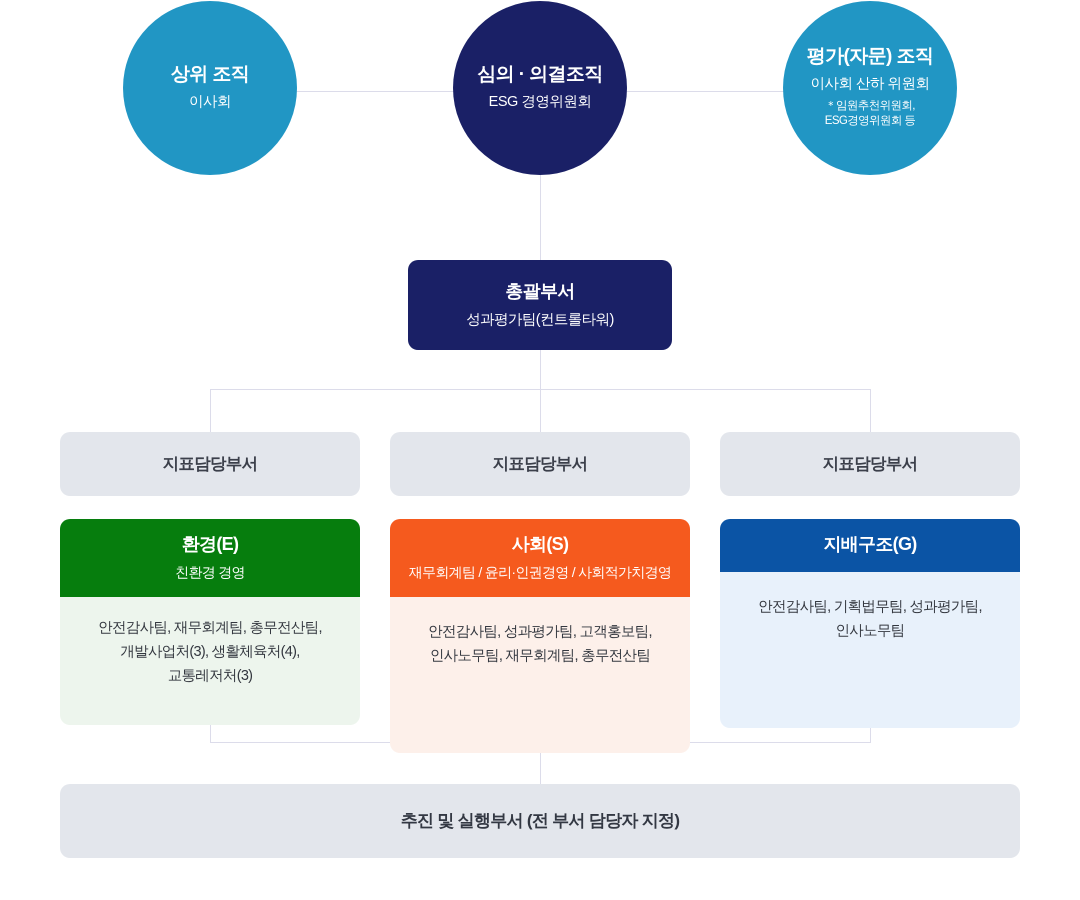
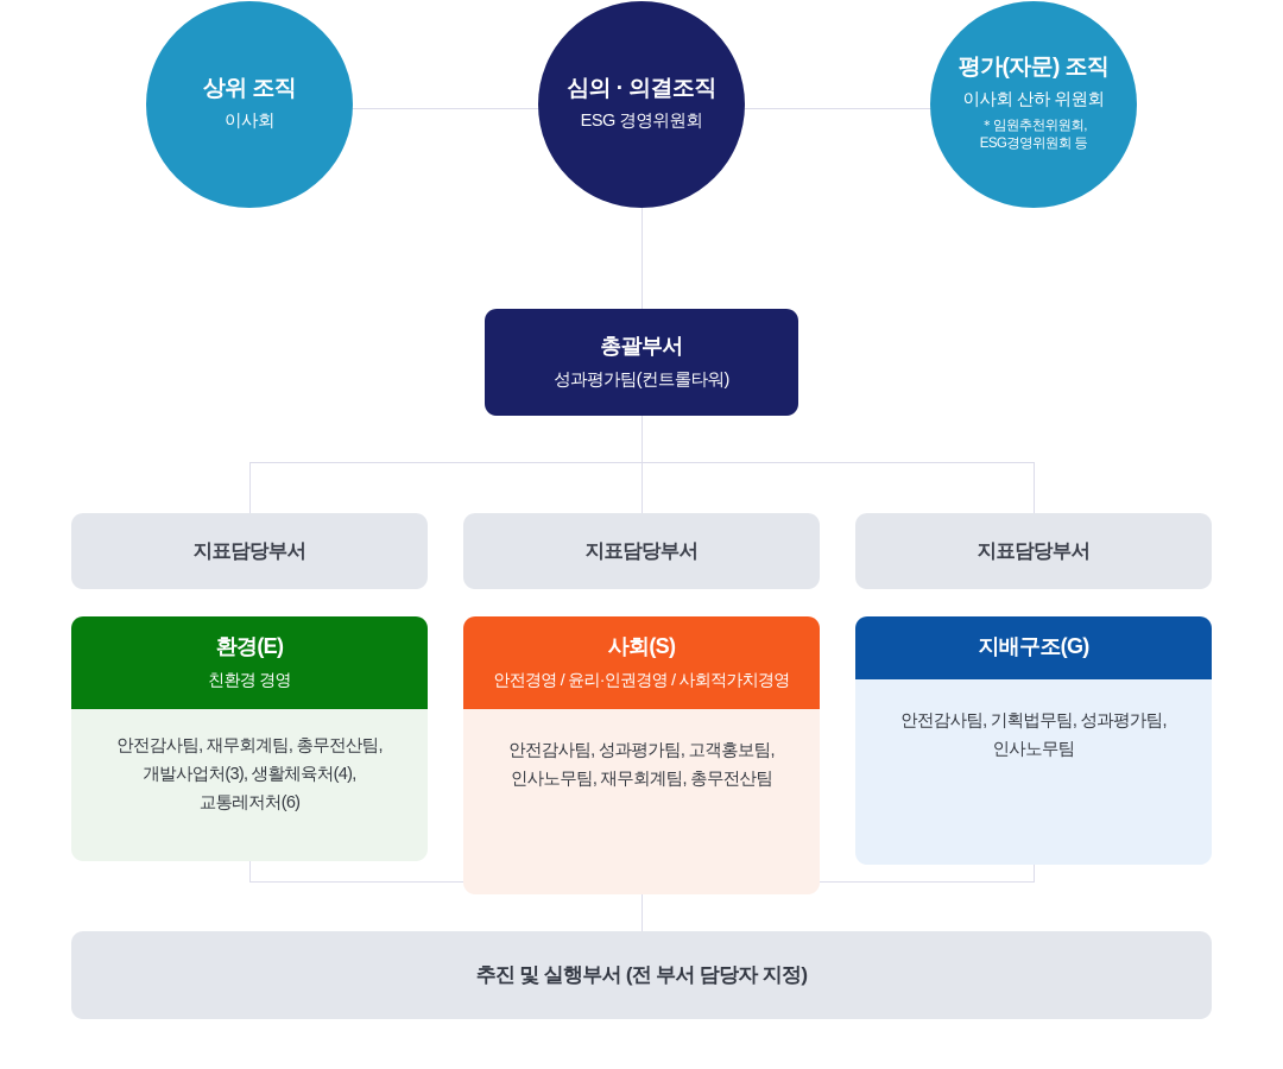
  상위 조직
  이사회
  심의 · 의결조직
  ESG 경영위원회
  평가(자문) 조직
  이사회 산하 위원회
  ＊임원추천위원회,
  ESG경영위원회 등
  총괄부서
  성과평가팀(컨트롤타워)
  지표담당부서
  환경(E)
  친환경 경영
  안전감사팀, 재무회계팀, 총무전산팀,
  개발사업처(3), 생활체육처(4),
- 교통레저처(3)
+ 교통레저처(6)
  지표담당부서
  사회(S)
- 재무회계팀 / 윤리·인권경영 / 사회적가치경영
+ 안전경영 / 윤리·인권경영 / 사회적가치경영
  안전감사팀, 성과평가팀, 고객홍보팀,
  인사노무팀, 재무회계팀, 총무전산팀
  지표담당부서
  지배구조(G)
  안전감사팀, 기획법무팀, 성과평가팀,
  인사노무팀
  추진 및 실행부서 (전 부서 담당자 지정)
